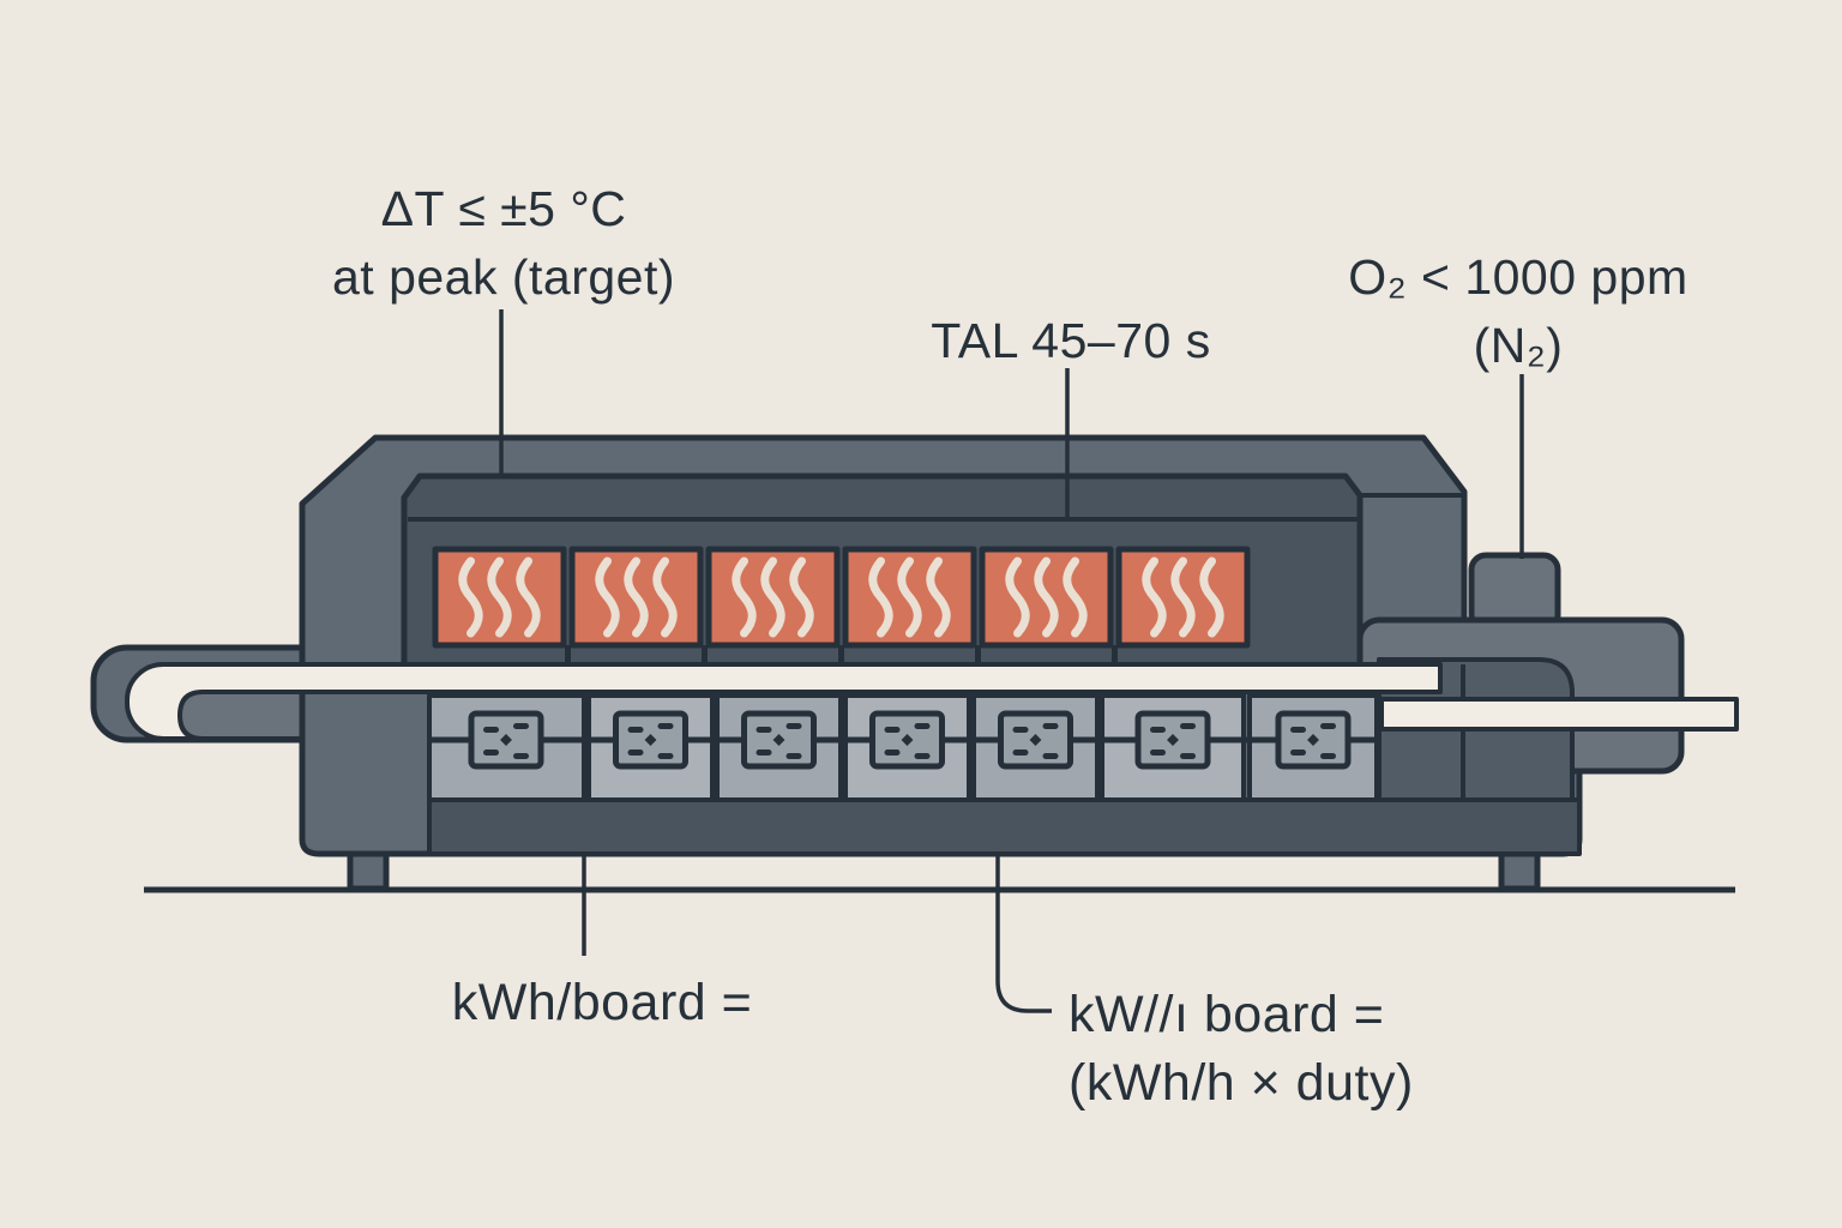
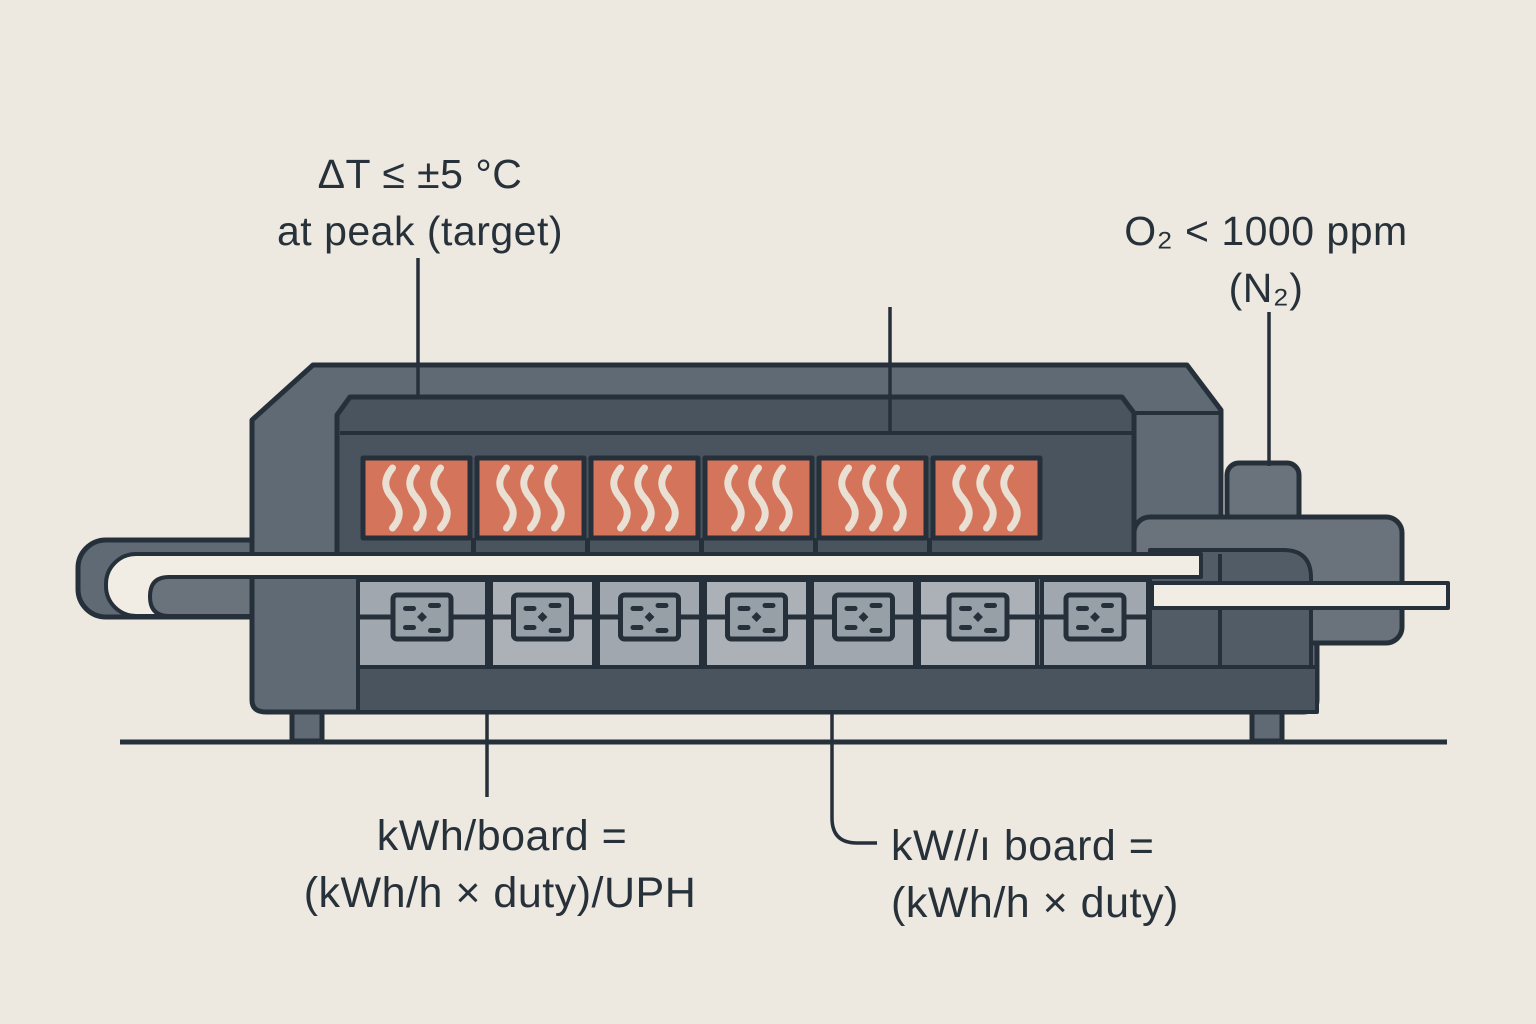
  ΔT ≤ ±5 °C
  at peak (target)
- TAL 45–70 s
  O₂ < 1000 ppm
  (N₂)
  kWh/board =
+ (kWh/h × duty)/UPH
  kW//ı board =
  (kWh/h × duty)
